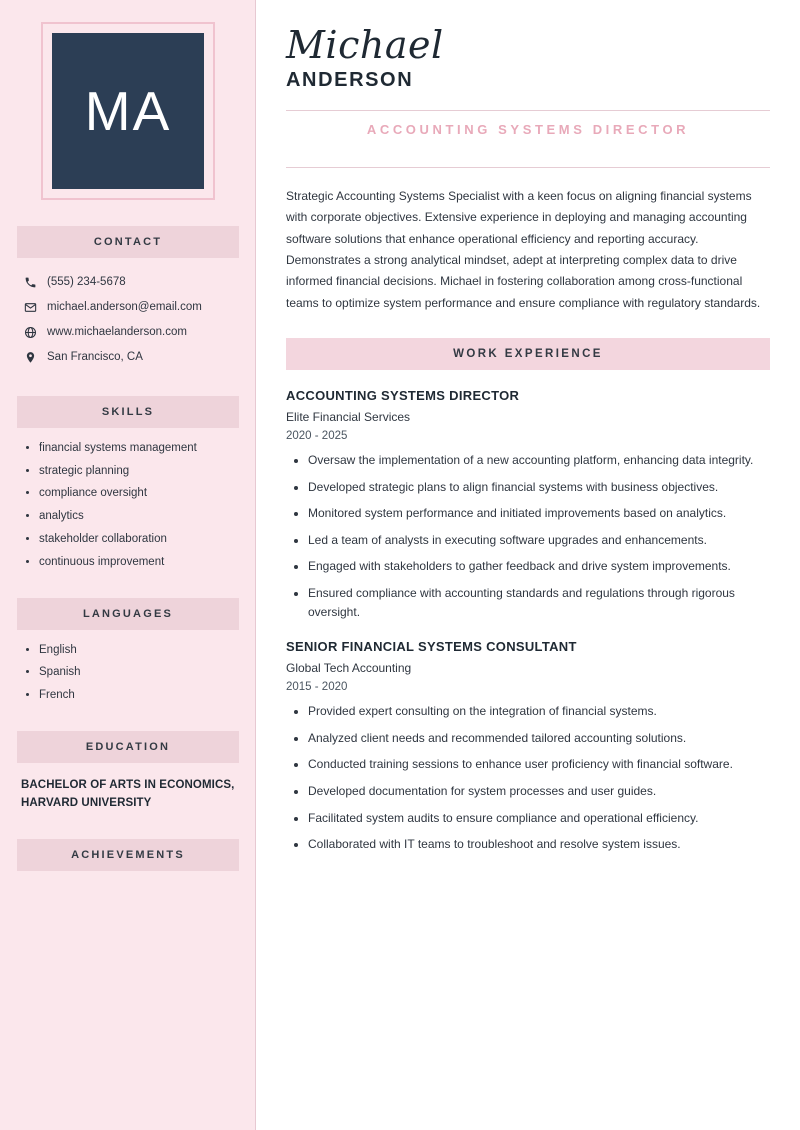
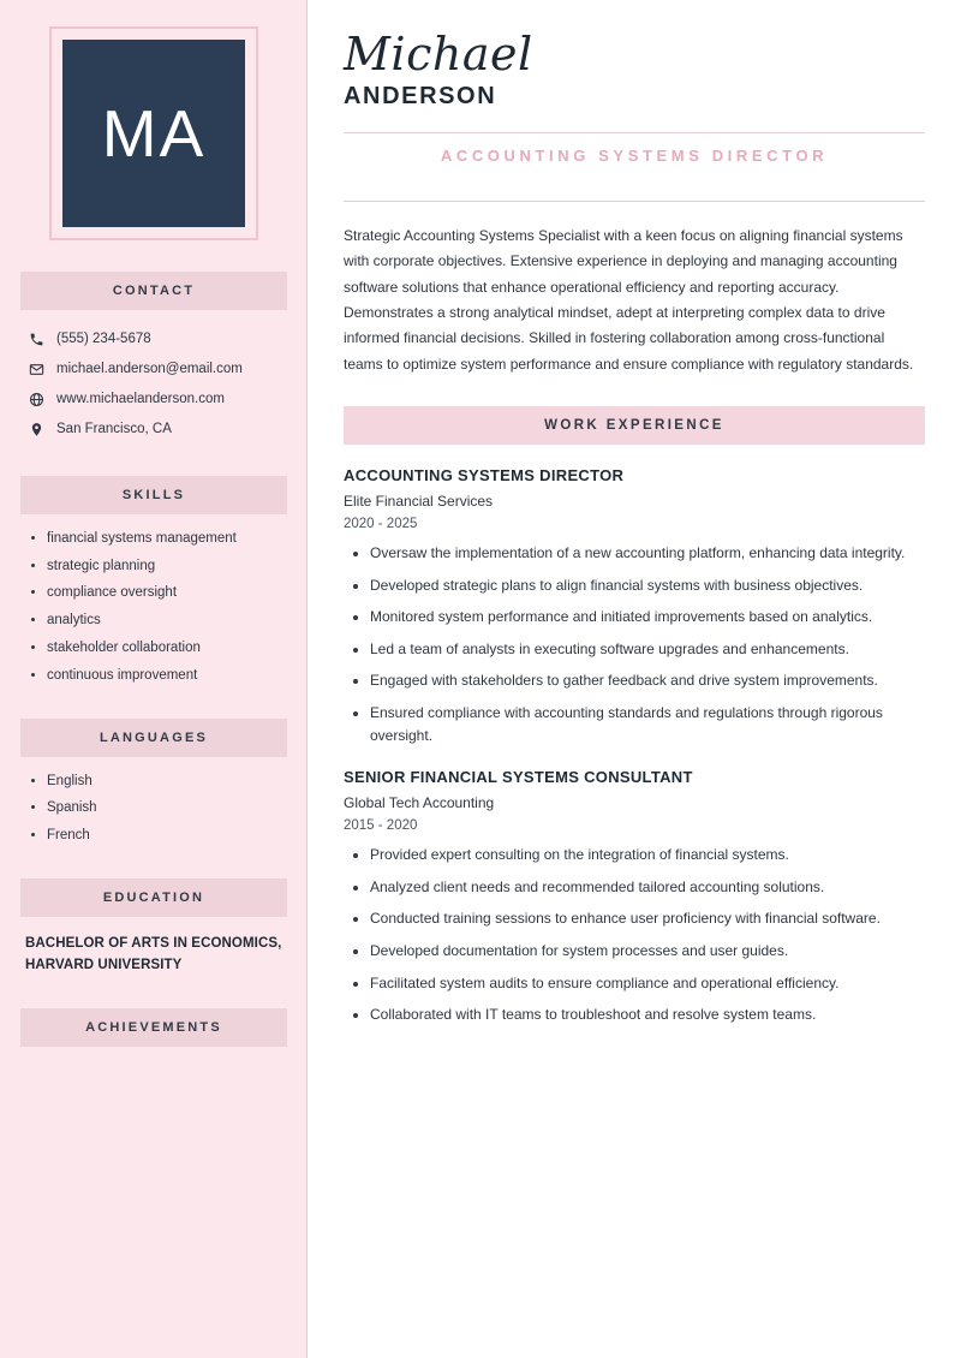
  MA
  CONTACT
  (555) 234-5678
  michael.anderson@email.com
  www.michaelanderson.com
  San Francisco, CA
  SKILLS
  financial systems management
  strategic planning
  compliance oversight
  analytics
  stakeholder collaboration
  continuous improvement
  LANGUAGES
  English
  Spanish
  French
  EDUCATION
  BACHELOR OF ARTS IN ECONOMICS, HARVARD UNIVERSITY
  ACHIEVEMENTS
  Michael
  ANDERSON
  ACCOUNTING SYSTEMS DIRECTOR
- Strategic Accounting Systems Specialist with a keen focus on aligning financial systems with corporate objectives. Extensive experience in deploying and managing accounting software solutions that enhance operational efficiency and reporting accuracy. Demonstrates a strong analytical mindset, adept at interpreting complex data to drive informed financial decisions. Michael in fostering collaboration among cross-functional teams to optimize system performance and ensure compliance with regulatory standards.
+ Strategic Accounting Systems Specialist with a keen focus on aligning financial systems with corporate objectives. Extensive experience in deploying and managing accounting software solutions that enhance operational efficiency and reporting accuracy. Demonstrates a strong analytical mindset, adept at interpreting complex data to drive informed financial decisions. Skilled in fostering collaboration among cross-functional teams to optimize system performance and ensure compliance with regulatory standards.
  WORK EXPERIENCE
  ACCOUNTING SYSTEMS DIRECTOR
  Elite Financial Services
  2020 - 2025
  Oversaw the implementation of a new accounting platform, enhancing data integrity.
  Developed strategic plans to align financial systems with business objectives.
  Monitored system performance and initiated improvements based on analytics.
  Led a team of analysts in executing software upgrades and enhancements.
  Engaged with stakeholders to gather feedback and drive system improvements.
  Ensured compliance with accounting standards and regulations through rigorous oversight.
  SENIOR FINANCIAL SYSTEMS CONSULTANT
  Global Tech Accounting
  2015 - 2020
  Provided expert consulting on the integration of financial systems.
  Analyzed client needs and recommended tailored accounting solutions.
  Conducted training sessions to enhance user proficiency with financial software.
  Developed documentation for system processes and user guides.
  Facilitated system audits to ensure compliance and operational efficiency.
- Collaborated with IT teams to troubleshoot and resolve system issues.
+ Collaborated with IT teams to troubleshoot and resolve system teams.
